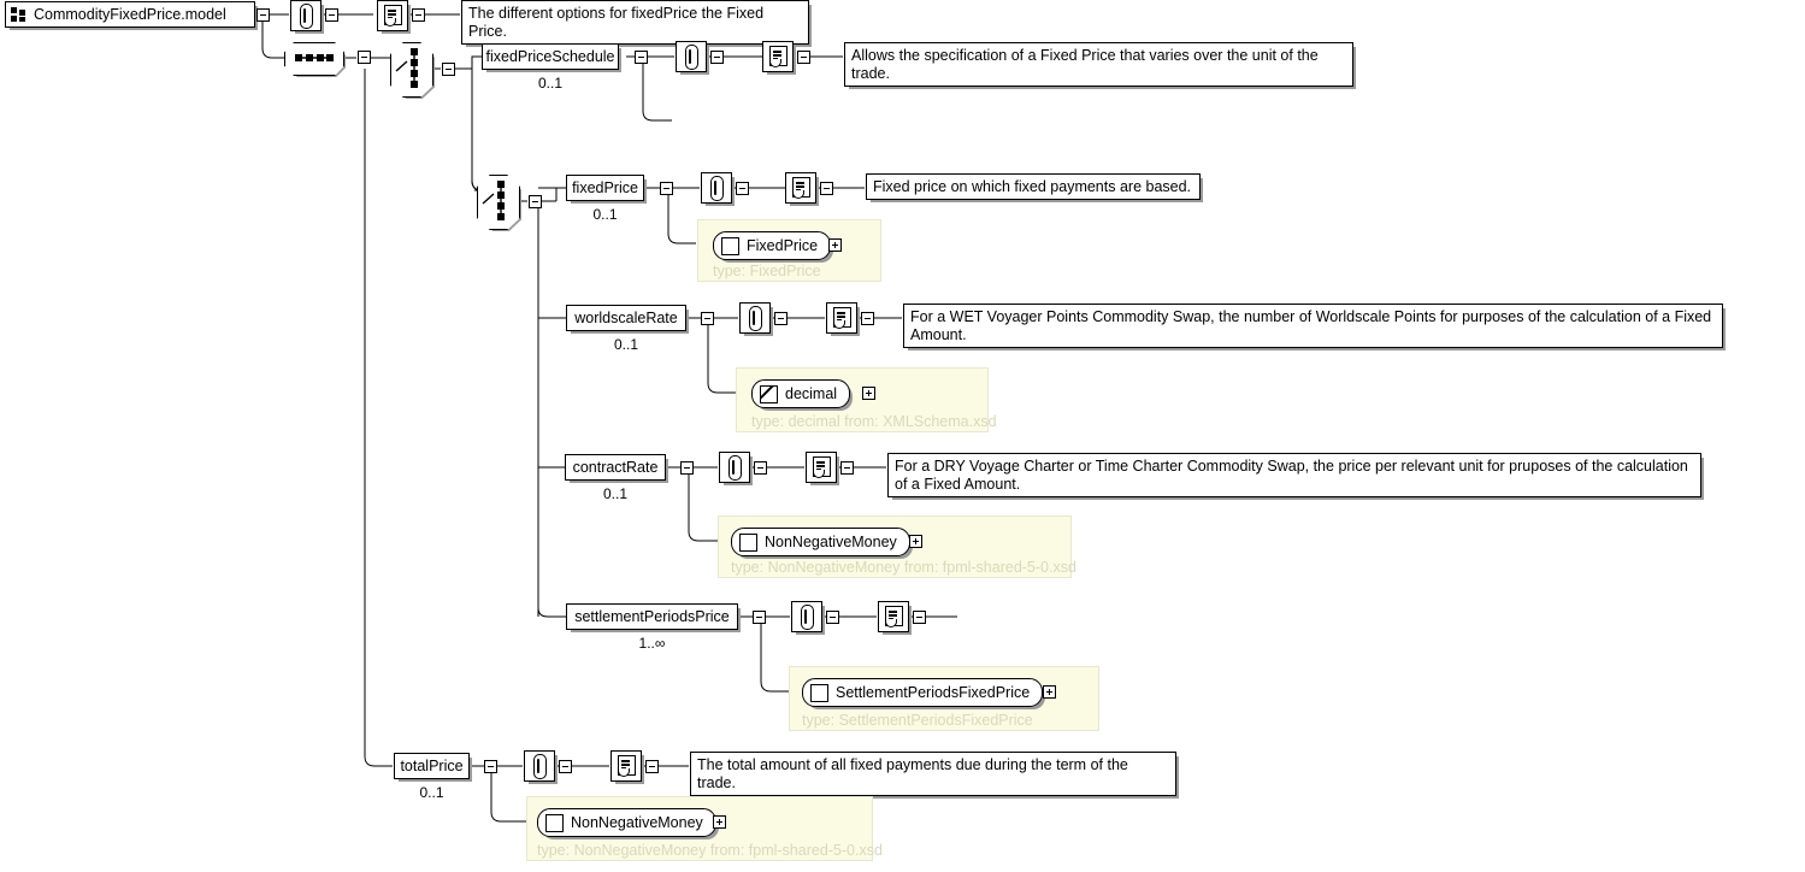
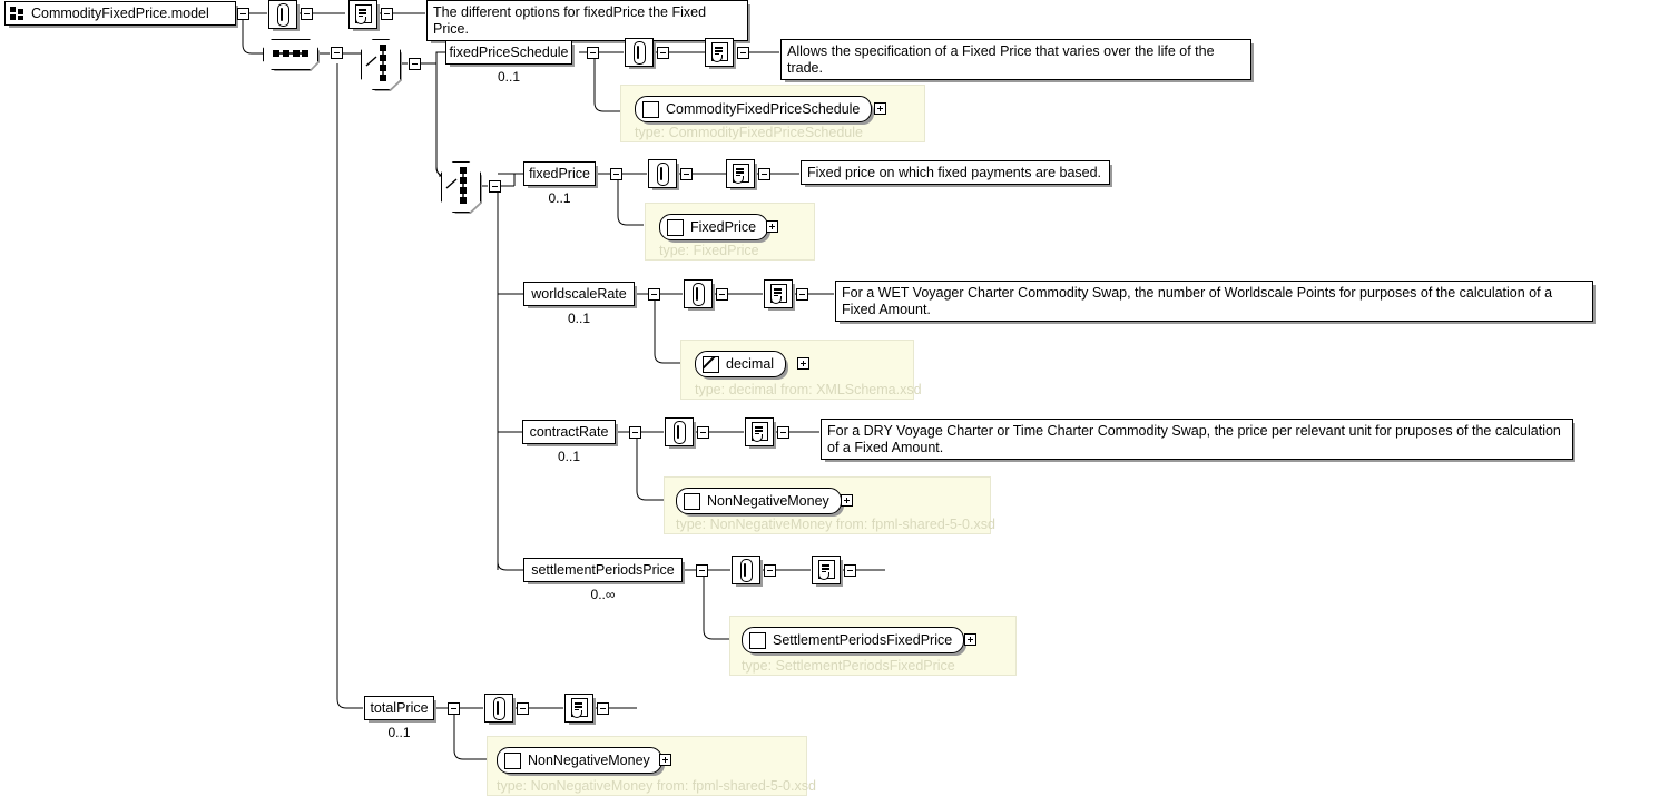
  CommodityFixedPrice.model
  The different options for fixedPrice the Fixed Price.
  fixedPriceSchedule
  0..1
- Allows the specification of a Fixed Price that varies over the unit of the trade.
+ Allows the specification of a Fixed Price that varies over the life of the trade.
+ CommodityFixedPriceSchedule
+ type: CommodityFixedPriceSchedule
  fixedPrice
  0..1
  Fixed price on which fixed payments are based.
  FixedPrice
  type: FixedPrice
  worldscaleRate
  0..1
- For a WET Voyager Points Commodity Swap, the number of Worldscale Points for purposes of the calculation of a Fixed Amount.
+ For a WET Voyager Charter Commodity Swap, the number of Worldscale Points for purposes of the calculation of a Fixed Amount.
  decimal
  type: decimal from: XMLSchema.xsd
  contractRate
  0..1
  For a DRY Voyage Charter or Time Charter Commodity Swap, the price per relevant unit for pruposes of the calculation of a Fixed Amount.
  NonNegativeMoney
  type: NonNegativeMoney from: fpml-shared-5-0.xsd
  settlementPeriodsPrice
- 1..∞
+ 0..∞
  SettlementPeriodsFixedPrice
  type: SettlementPeriodsFixedPrice
  totalPrice
  0..1
- The total amount of all fixed payments due during the term of the trade.
  NonNegativeMoney
  type: NonNegativeMoney from: fpml-shared-5-0.xsd
